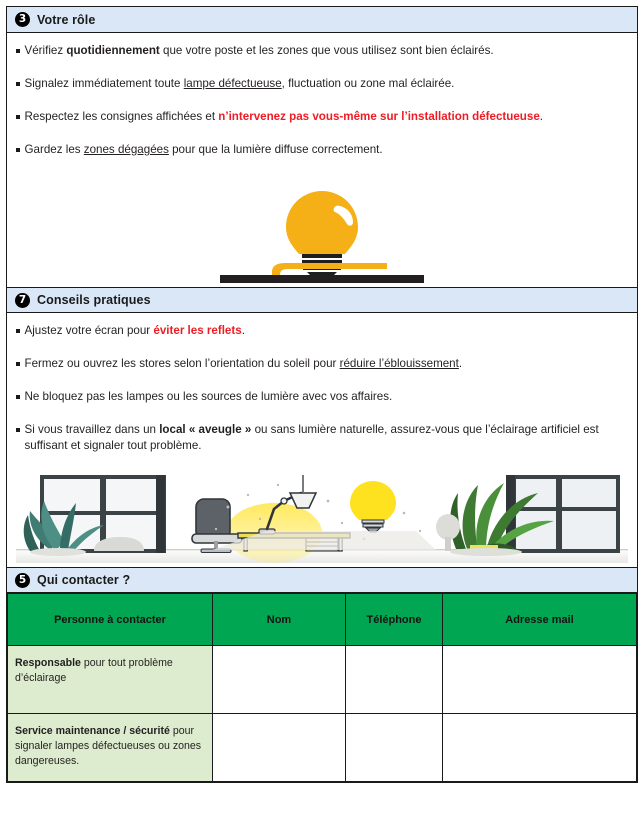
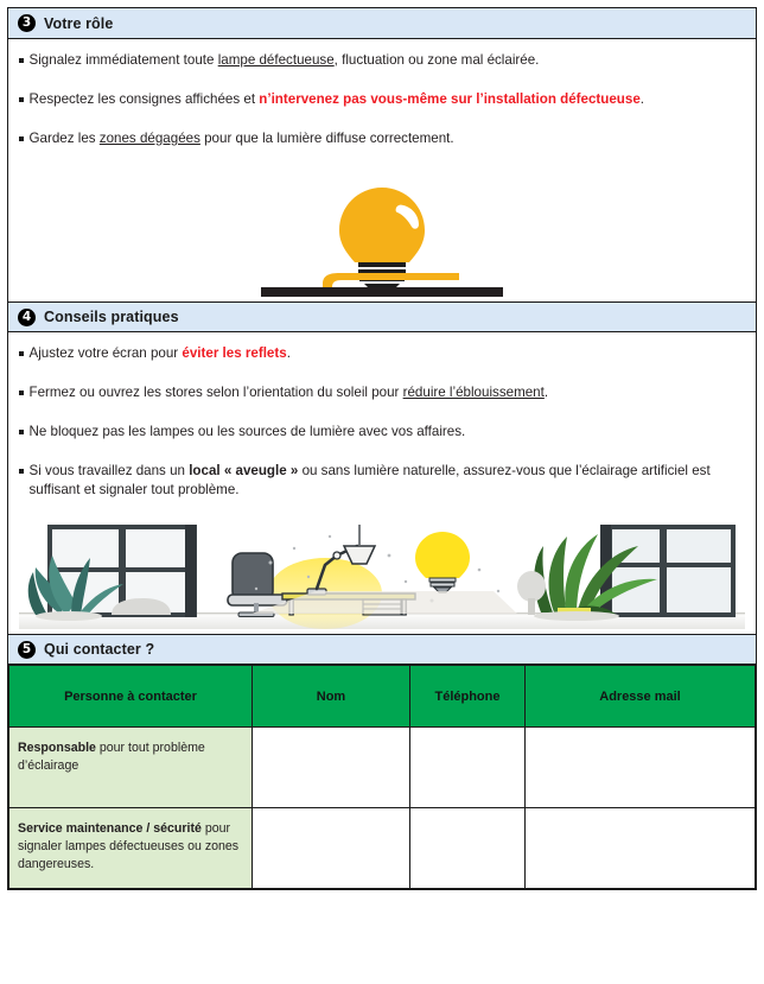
  3
  Votre rôle
- Vérifiez quotidiennement que votre poste et les zones que vous utilisez sont bien éclairés.
  Signalez immédiatement toute lampe défectueuse, fluctuation ou zone mal éclairée.
  Respectez les consignes affichées et n’intervenez pas vous-même sur l’installation défectueuse.
  Gardez les zones dégagées pour que la lumière diffuse correctement.
- 7
+ 4
  Conseils pratiques
  Ajustez votre écran pour éviter les reflets.
  Fermez ou ouvrez les stores selon l’orientation du soleil pour réduire l’éblouissement.
  Ne bloquez pas les lampes ou les sources de lumière avec vos affaires.
  Si vous travaillez dans un local « aveugle » ou sans lumière naturelle, assurez-vous que l’éclairage artificiel est suffisant et signaler tout problème.
  5
  Qui contacter ?
  Personne à contacter	Nom	Téléphone	Adresse mail
  Responsable pour tout problème d’éclairage
  Service maintenance / sécurité pour signaler lampes défectueuses ou zones dangereuses.
